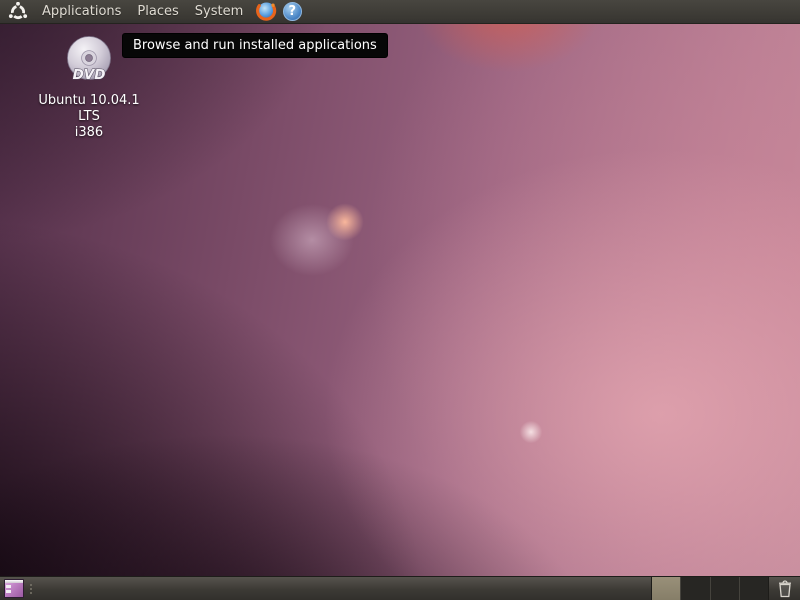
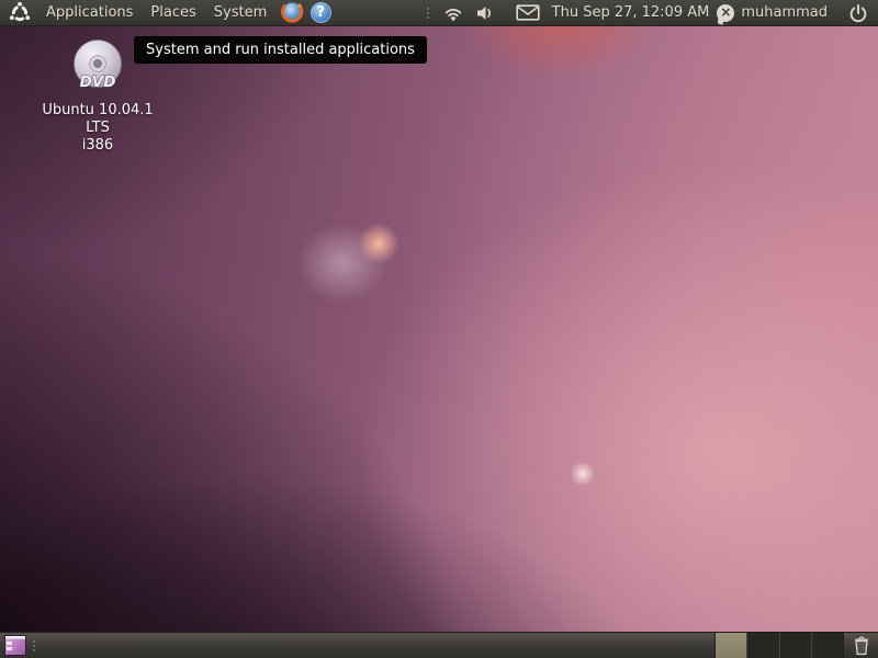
  Applications
  Places
  System
+ Thu Sep 27, 12:09 AM
+ muhammad
- Browse and run installed applications
+ System and run installed applications
  DVD
  Ubuntu 10.04.1 LTS
  i386
